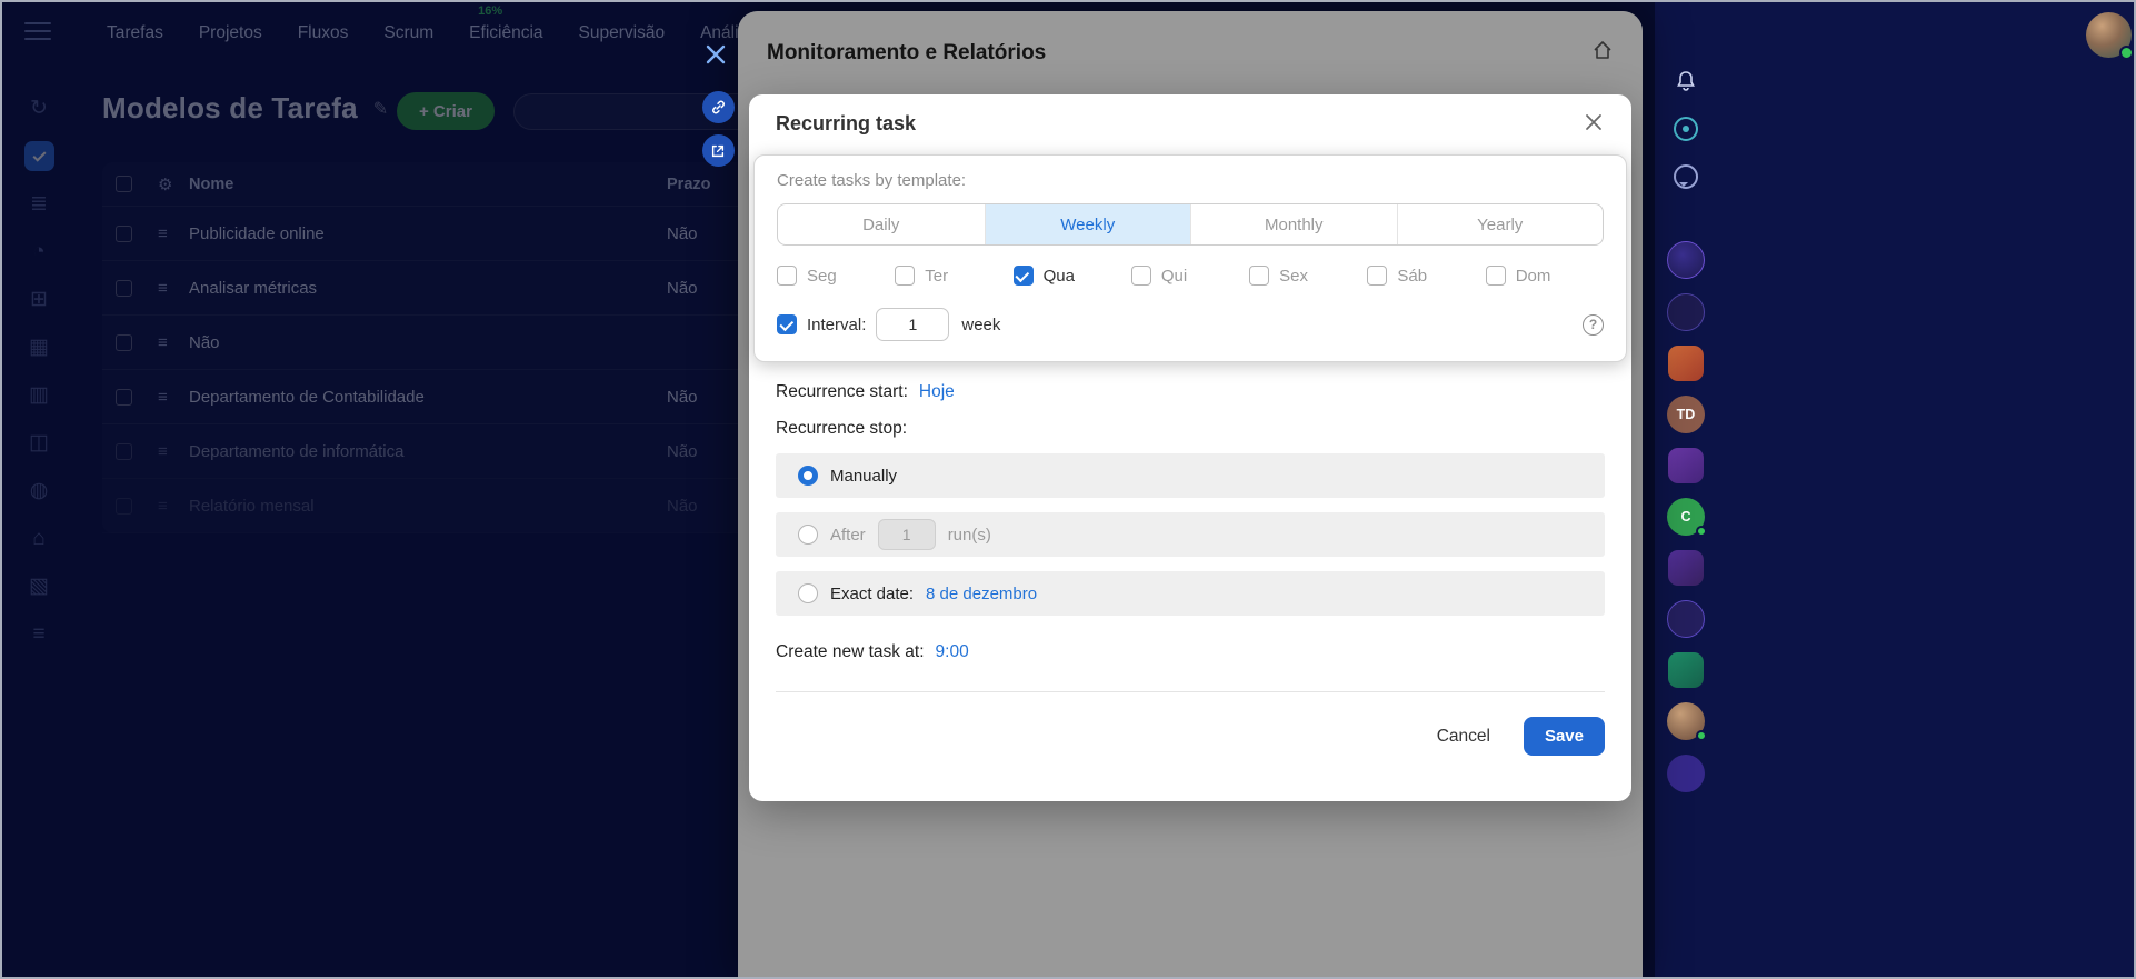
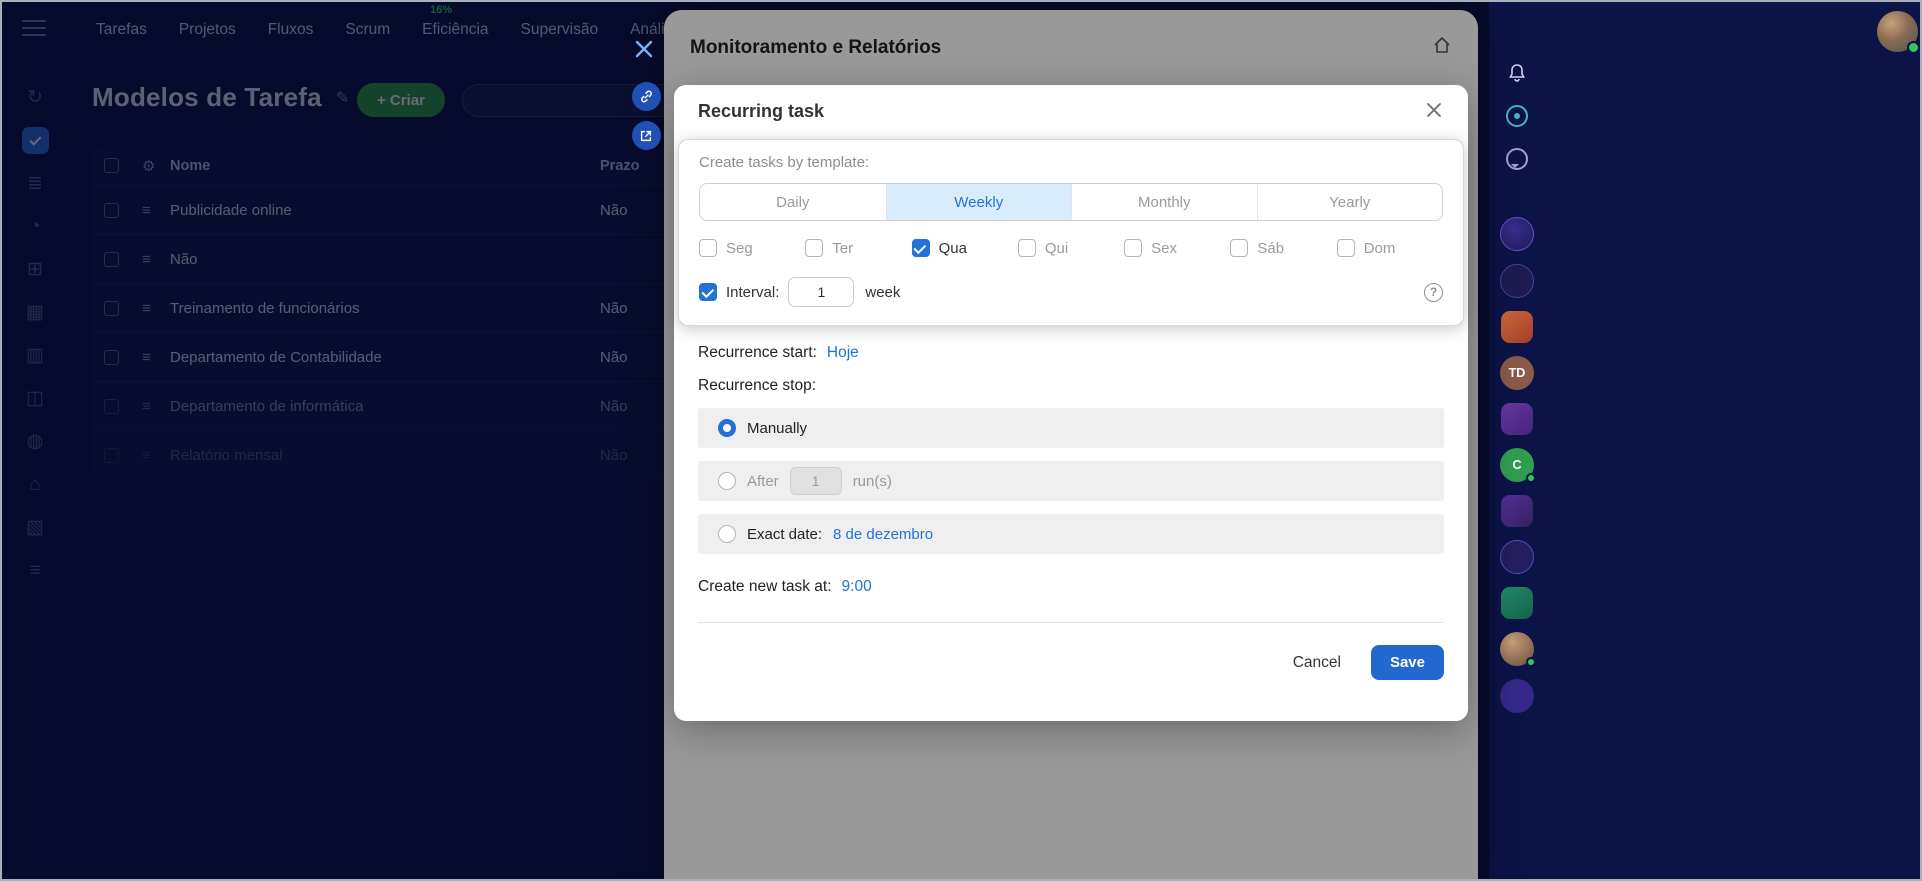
  Tarefas
  Projetos
  Fluxos
  Scrum
  16%
  Eficiência
  Supervisão
  Análi
  Modelos de Tarefa
  ✎
  + Criar
  ⚙
  Nome
  Prazo
  ≡
  Publicidade online
  Não
  ≡
- Analisar métricas
  Não
  ≡
+ Treinamento de funcionários
  Não
  ≡
  Departamento de Contabilidade
  Não
  ≡
  Departamento de informática
  Não
  Relatório mensal
  Não
  ↻
  ≣
  ◔
  ⊞
  ▦
  ▥
  ◫
  ◍
  ⌂
  ▧
  ≡
  TD
  C
  Monitoramento e Relatórios
  Recurring task
  Create tasks by template:
  Daily
  Weekly
  Monthly
  Yearly
  Seg
  Ter
  Qua
  Qui
  Sex
  Sáb
  Dom
  Interval:
  1
  week
  Recurrence start:
  Hoje
  Recurrence stop:
  Manually
  After
  1
  run(s)
  Exact date:
  8 de dezembro
  Create new task at:
  9:00
  Cancel
  Save
